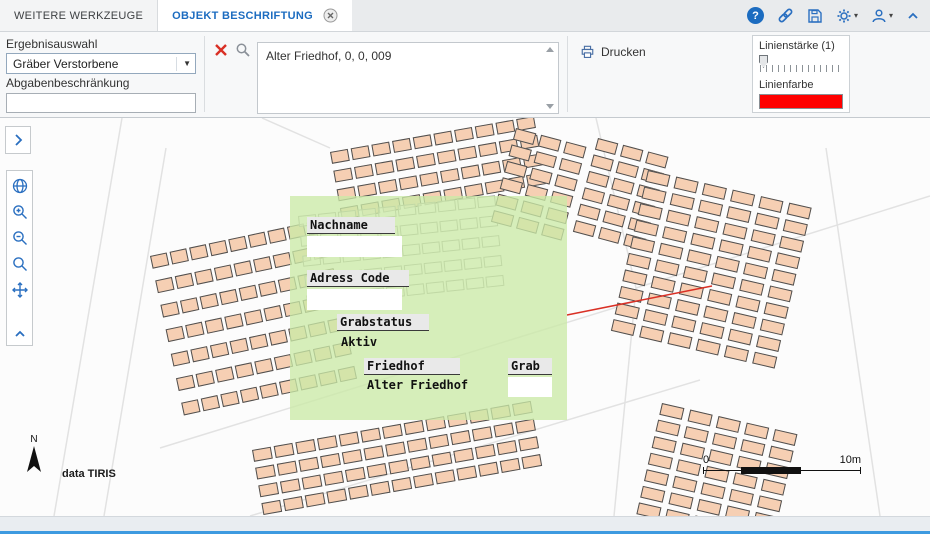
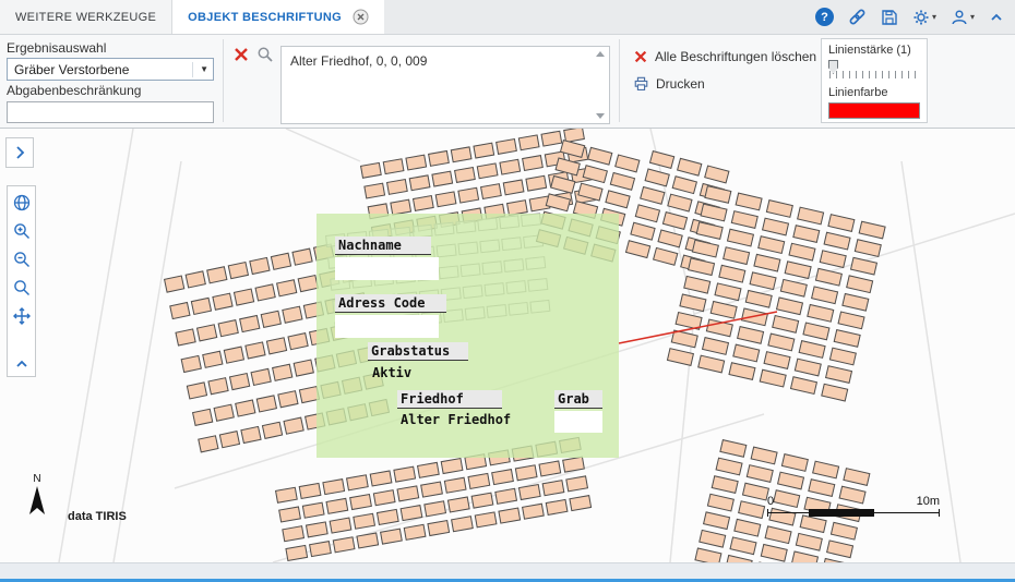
  WEITERE WERKZEUGE
  OBJEKT BESCHRIFTUNG
  ?
  ▾
  ▾
  Ergebnisauswahl
  Gräber Verstorbene
  ▼
  Abgabenbeschränkung
  Alter Friedhof, 0, 0, 009
+ Alle Beschriftungen löschen
  Drucken
  Linienstärke (1) Linienfarbe
  Nachname
  Adress Code
  Grabstatus
  Aktiv
  Friedhof
  Grab
  Alter Friedhof
  N
  data TIRIS
  0
  10m
